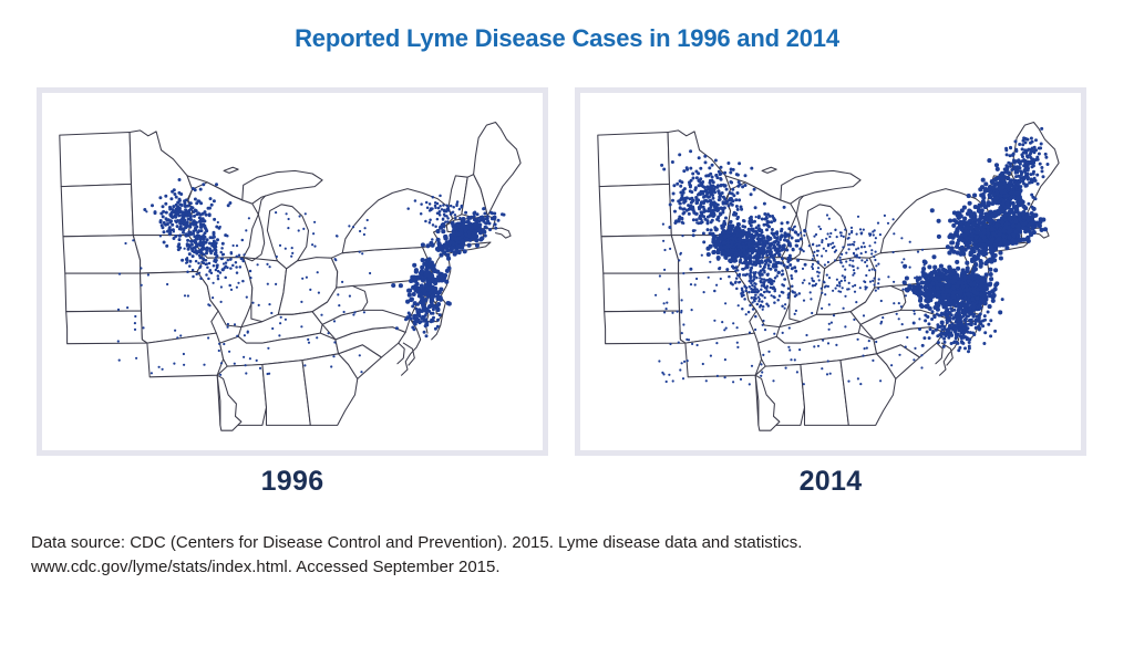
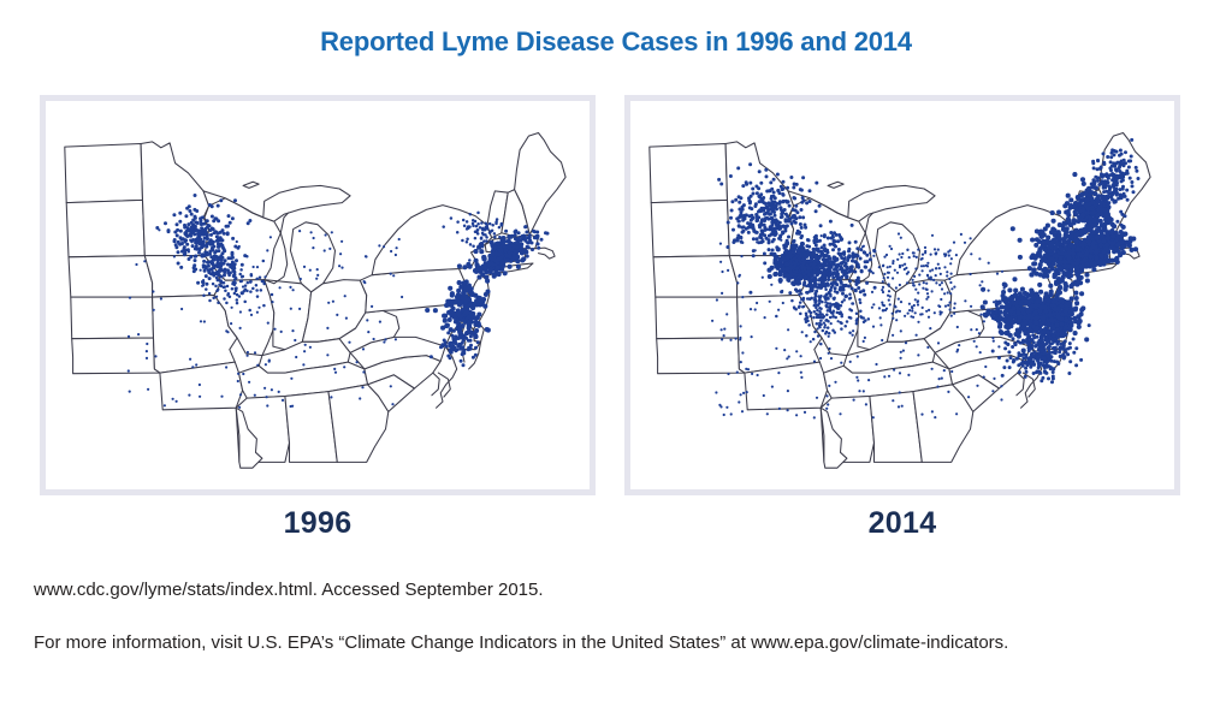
  Reported Lyme Disease Cases in 1996 and 2014
  1996
  2014
- Data source: CDC (Centers for Disease Control and Prevention). 2015. Lyme disease data and statistics.
  www.cdc.gov/lyme/stats/index.html. Accessed September 2015.
+ For more information, visit U.S. EPA’s “Climate Change Indicators in the United States” at www.epa.gov/climate-indicators.
